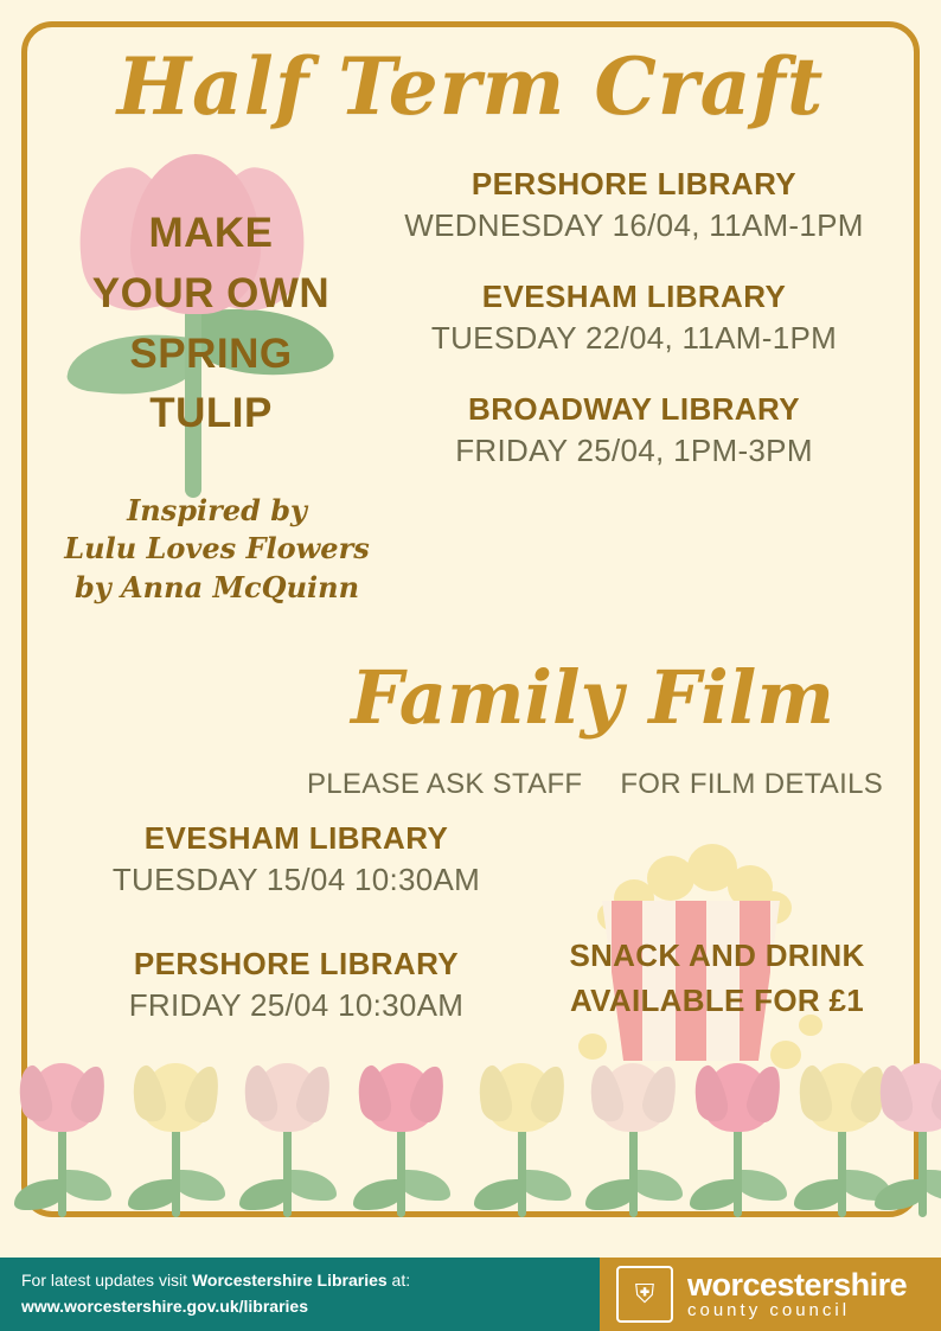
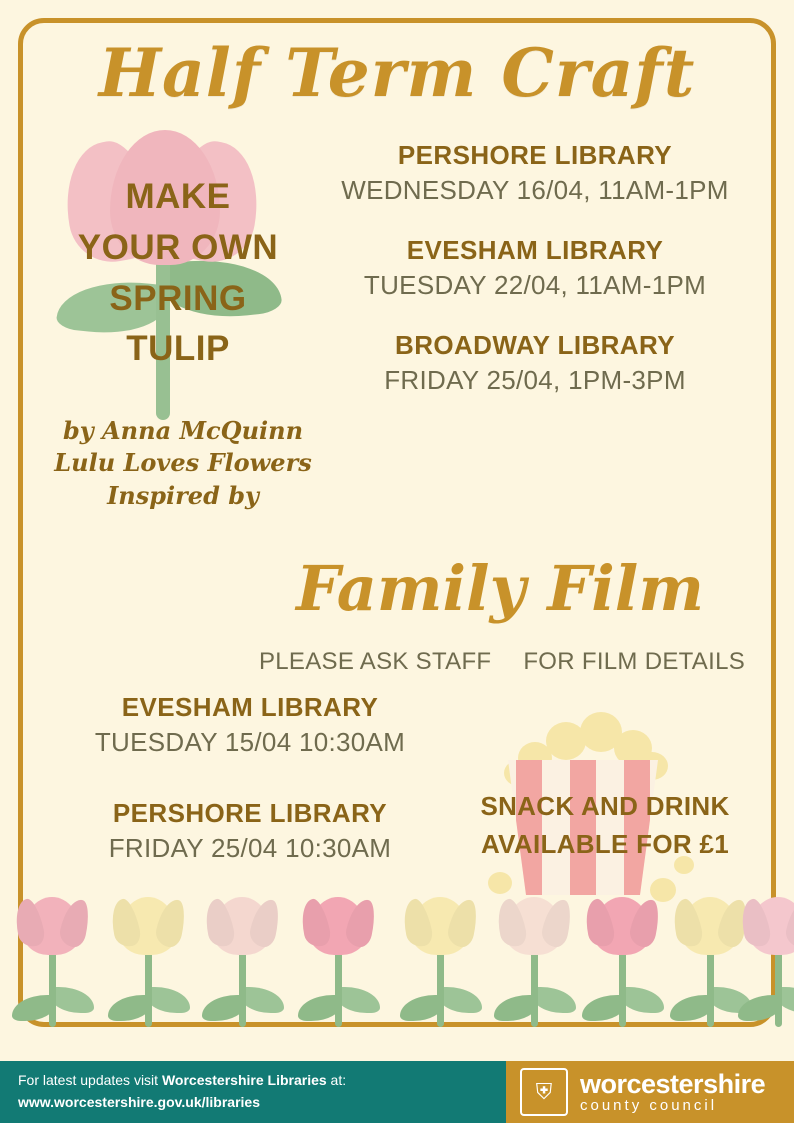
  Half Term Craft
  MAKE
  YOUR OWN
  SPRING
  TULIP
- Inspired by
+ by Anna McQuinn
  Lulu Loves Flowers
- by Anna McQuinn
+ Inspired by
  PERSHORE LIBRARY
  WEDNESDAY 16/04, 11AM-1PM
  EVESHAM LIBRARY
  TUESDAY 22/04, 11AM-1PM
  BROADWAY LIBRARY
  FRIDAY 25/04, 1PM-3PM
  Family Film
  PLEASE ASK STAFF FOR FILM DETAILS
  EVESHAM LIBRARY
  TUESDAY 15/04 10:30AM
  PERSHORE LIBRARY
  FRIDAY 25/04 10:30AM
  SNACK AND DRINK
  AVAILABLE FOR £1
  For latest updates visit Worcestershire Libraries at:
  www.worcestershire.gov.uk/libraries
  ⛨
  worcestershire
  county council
